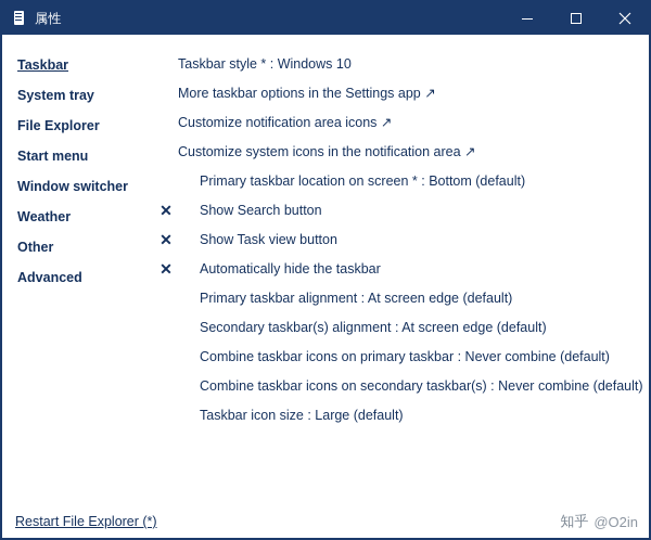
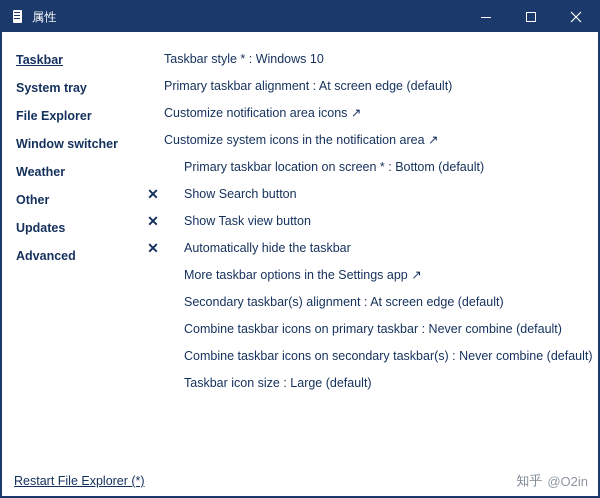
  属性
  Taskbar
  System tray
  File Explorer
- Start menu
  Window switcher
  Weather
  Other
+ Updates
  Advanced
  Taskbar style * : Windows 10
- More taskbar options in the Settings app ↗
+ Primary taskbar alignment : At screen edge (default)
  Customize notification area icons ↗
  Customize system icons in the notification area ↗
  Primary taskbar location on screen * : Bottom (default)
  ✕
  Show Search button
  ✕
  Show Task view button
  ✕
  Automatically hide the taskbar
- Primary taskbar alignment : At screen edge (default)
+ More taskbar options in the Settings app ↗
  Secondary taskbar(s) alignment : At screen edge (default)
  Combine taskbar icons on primary taskbar : Never combine (default)
  Combine taskbar icons on secondary taskbar(s) : Never combine (default)
  Taskbar icon size : Large (default)
  Restart File Explorer (*)
  知乎
  @O2in
